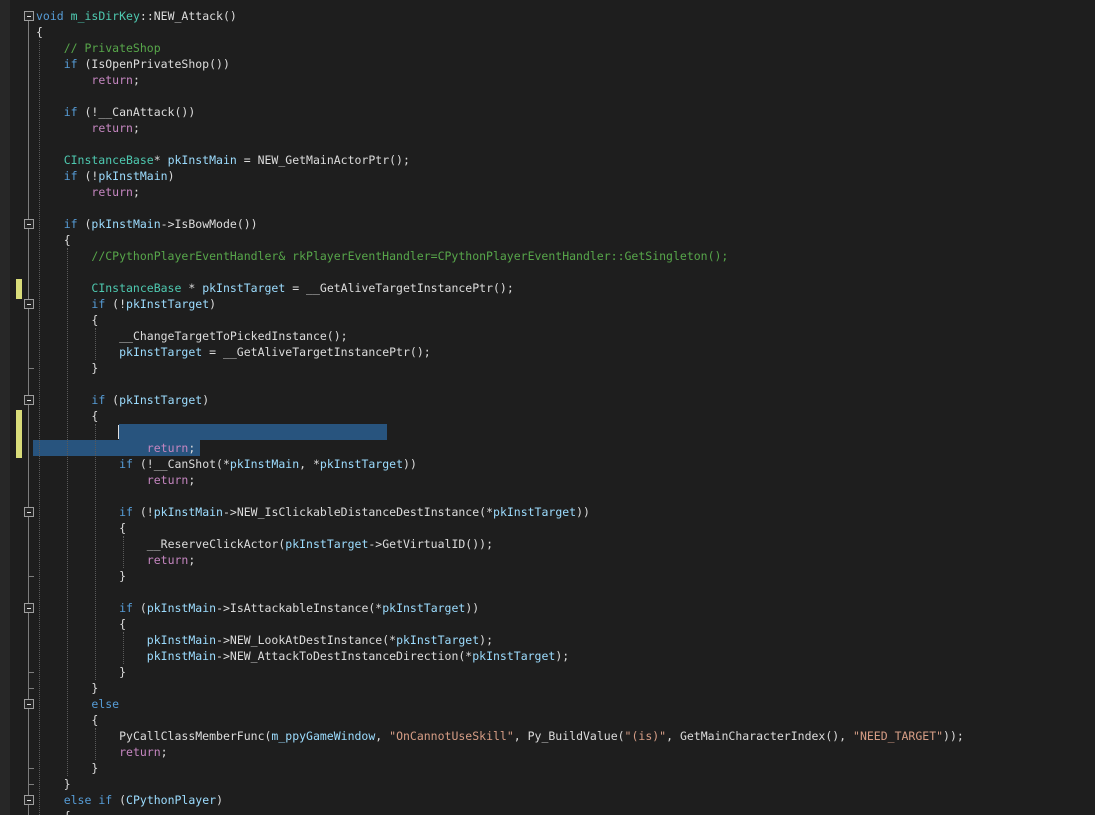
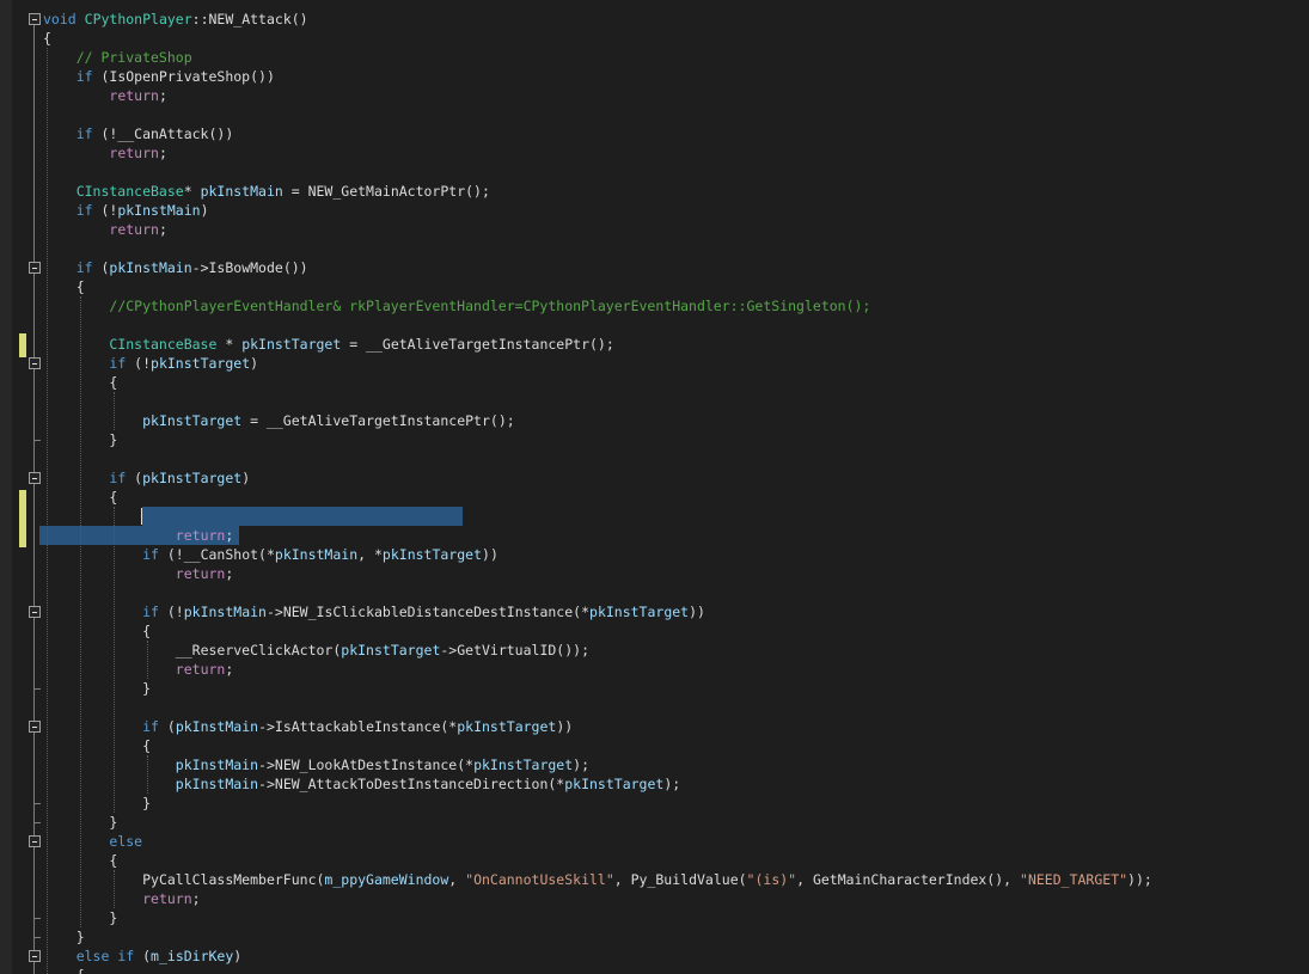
- void m_isDirKey::NEW_Attack()
+ void CPythonPlayer::NEW_Attack()
  {
  // PrivateShop
  if (IsOpenPrivateShop())
  return;
  if (!__CanAttack())
  return;
  CInstanceBase* pkInstMain = NEW_GetMainActorPtr();
  if (!pkInstMain)
  return;
  if (pkInstMain->IsBowMode())
  {
  //CPythonPlayerEventHandler& rkPlayerEventHandler=CPythonPlayerEventHandler::GetSingleton();
  CInstanceBase * pkInstTarget = __GetAliveTargetInstancePtr();
  if (!pkInstTarget)
  {
- __ChangeTargetToPickedInstance();
  pkInstTarget = __GetAliveTargetInstancePtr();
  }
  if (pkInstTarget)
  {
  return;
  if (!__CanShot(*pkInstMain, *pkInstTarget))
  return;
  if (!pkInstMain->NEW_IsClickableDistanceDestInstance(*pkInstTarget))
  {
  __ReserveClickActor(pkInstTarget->GetVirtualID());
  return;
  }
  if (pkInstMain->IsAttackableInstance(*pkInstTarget))
  {
  pkInstMain->NEW_LookAtDestInstance(*pkInstTarget);
  pkInstMain->NEW_AttackToDestInstanceDirection(*pkInstTarget);
  }
  }
  else
  {
  PyCallClassMemberFunc(m_ppyGameWindow, "OnCannotUseSkill", Py_BuildValue("(is)", GetMainCharacterIndex(), "NEED_TARGET"));
  return;
  }
  }
- else if (CPythonPlayer)
+ else if (m_isDirKey)
